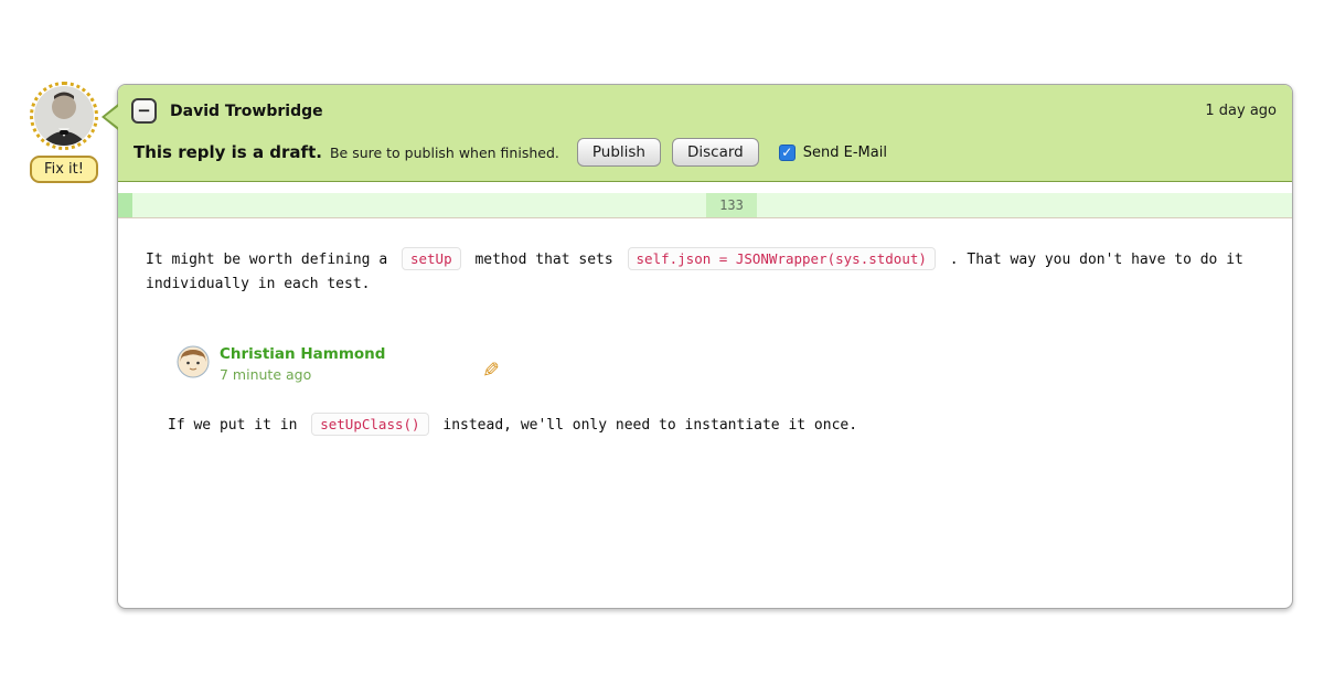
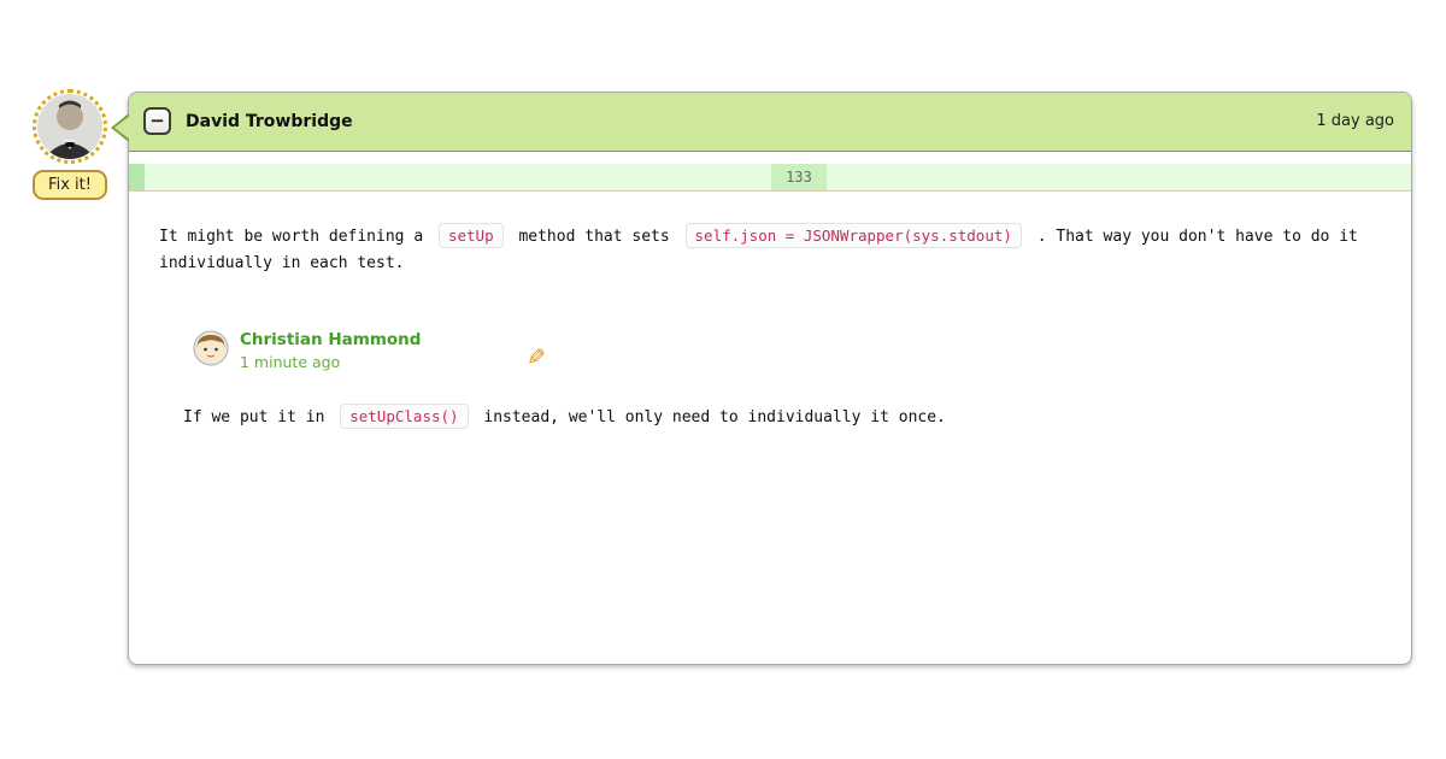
  Fix it!
  −
  David Trowbridge
  1 day ago
- This reply is a draft.
- Be sure to publish when finished.
- Publish
- Discard
- ✓
- Send E-Mail
  133
  It might be worth defining a setUp method that sets self.json = JSONWrapper(sys.stdout) . That way you don't have to do it individually in each test.
  Christian Hammond
- 7 minute ago
+ 1 minute ago
- If we put it in setUpClass() instead, we'll only need to instantiate it once.
+ If we put it in setUpClass() instead, we'll only need to individually it once.
